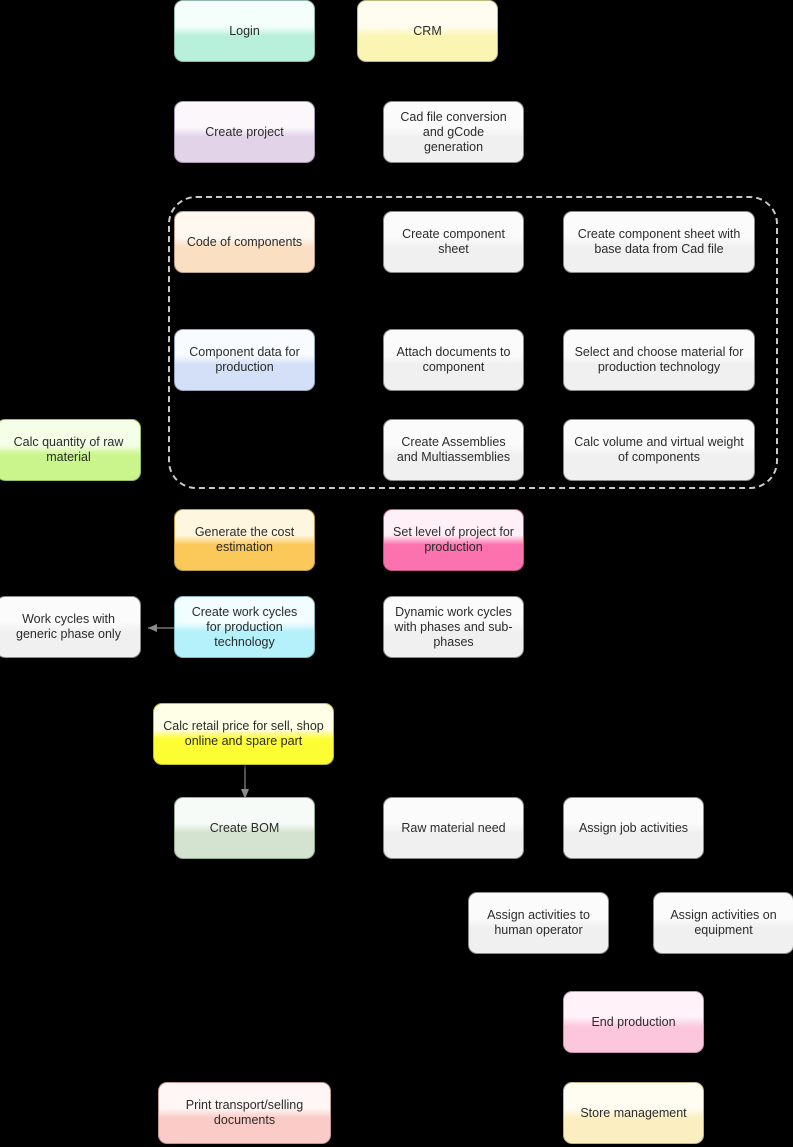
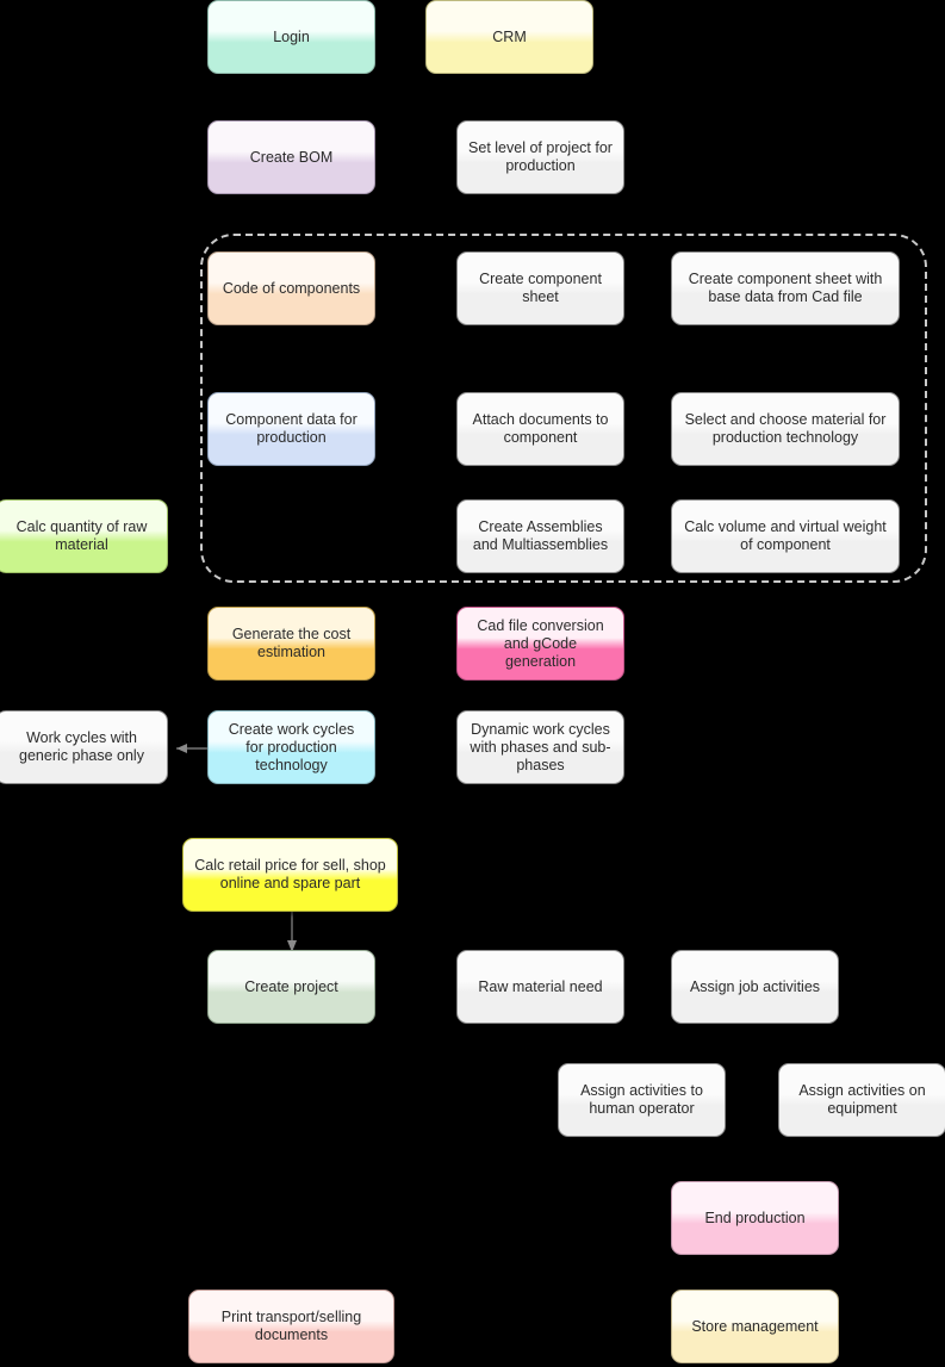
  Login
  CRM
- Create project
+ Create BOM
- Cad file conversion and gCode generation
+ Set level of project for production
  Code of components
  Create component sheet
  Create component sheet with base data from Cad file
  Component data for production
  Attach documents to component
  Select and choose material for production technology
  Create Assemblies and Multiassemblies
- Calc volume and virtual weight of components
+ Calc volume and virtual weight of component
  Calc quantity of raw material
  Generate the cost estimation
- Set level of project for production
+ Cad file conversion and gCode generation
  Work cycles with generic phase only
  Create work cycles for production technology
  Dynamic work cycles with phases and sub-phases
  Calc retail price for sell, shop online and spare part
- Create BOM
+ Create project
  Raw material need
  Assign job activities
  Assign activities to human operator
  Assign activities on equipment
  End production
  Print transport/selling documents
  Store management
